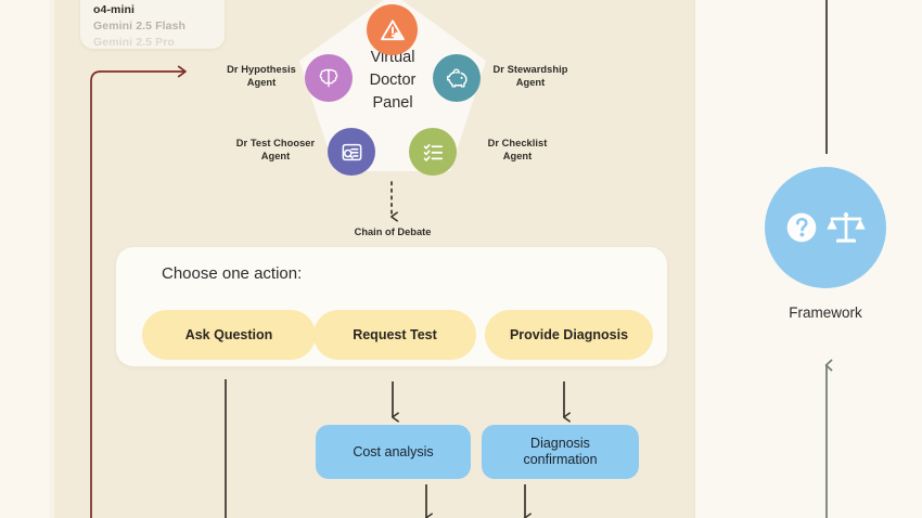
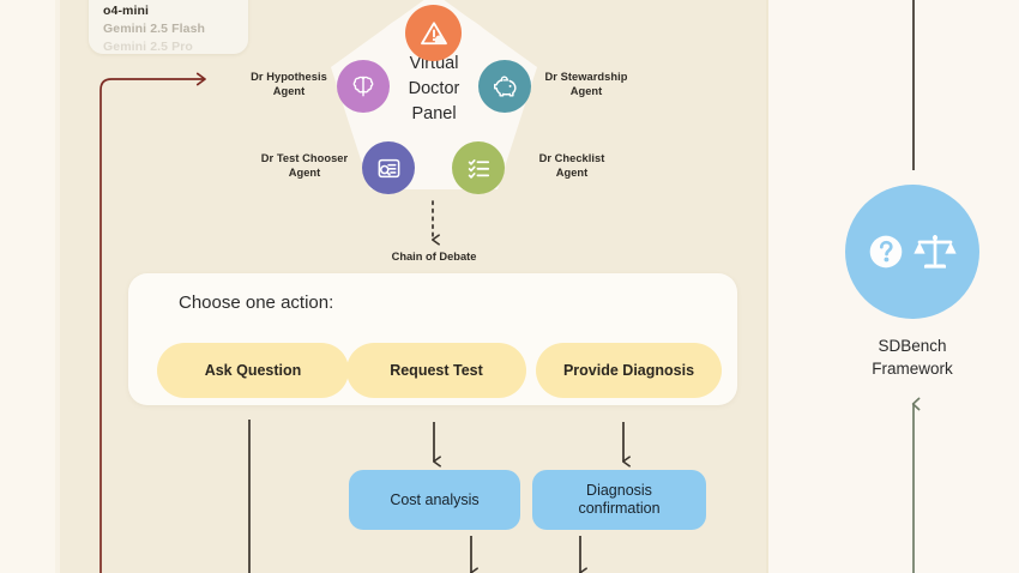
  o4-mini
  Gemini 2.5 Flash
  Gemini 2.5 Pro
  Virtual
  Doctor
  Panel
  Dr Hypothesis
  Agent
  Dr Stewardship
  Agent
  Dr Test Chooser
  Agent
  Dr Checklist
  Agent
  Chain of Debate
  Choose one action:
  Ask Question
  Request Test
  Provide Diagnosis
  Cost analysis
  Diagnosis
  confirmation
+ SDBench
  Framework
